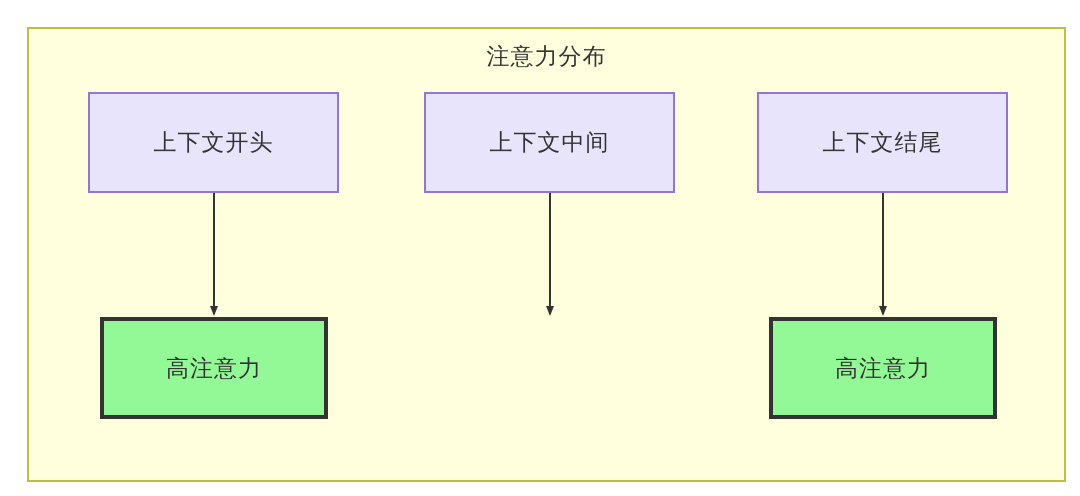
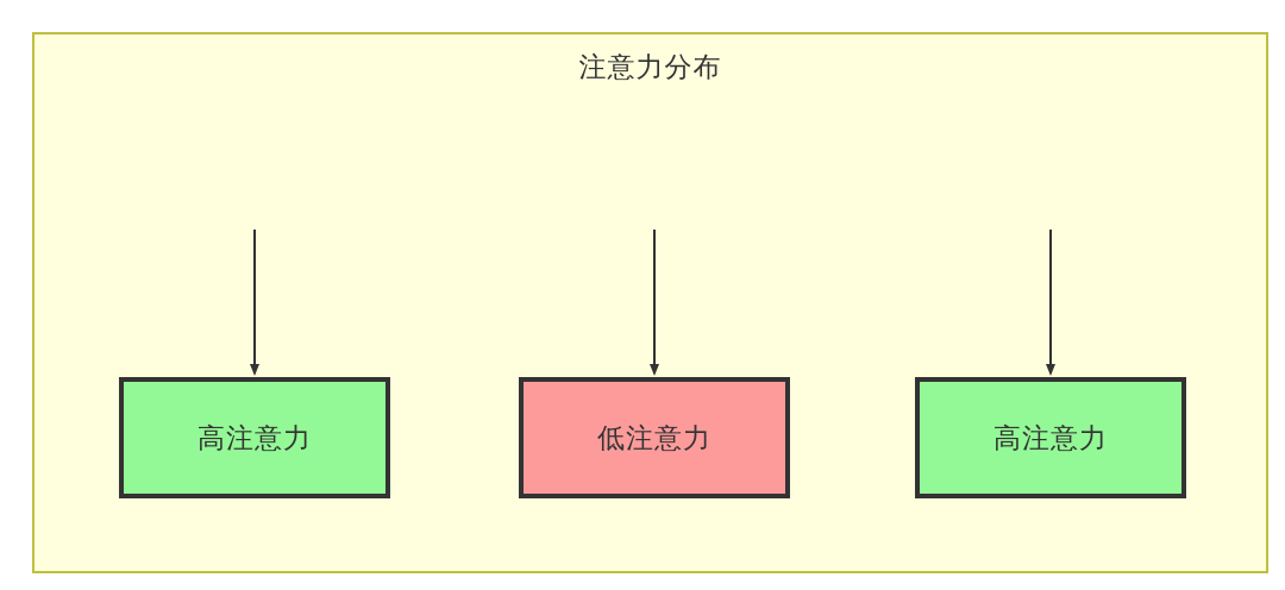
  注意力分布
- 上下文开头
- 上下文中间
- 上下文结尾
  高注意力
+ 低注意力
  高注意力
